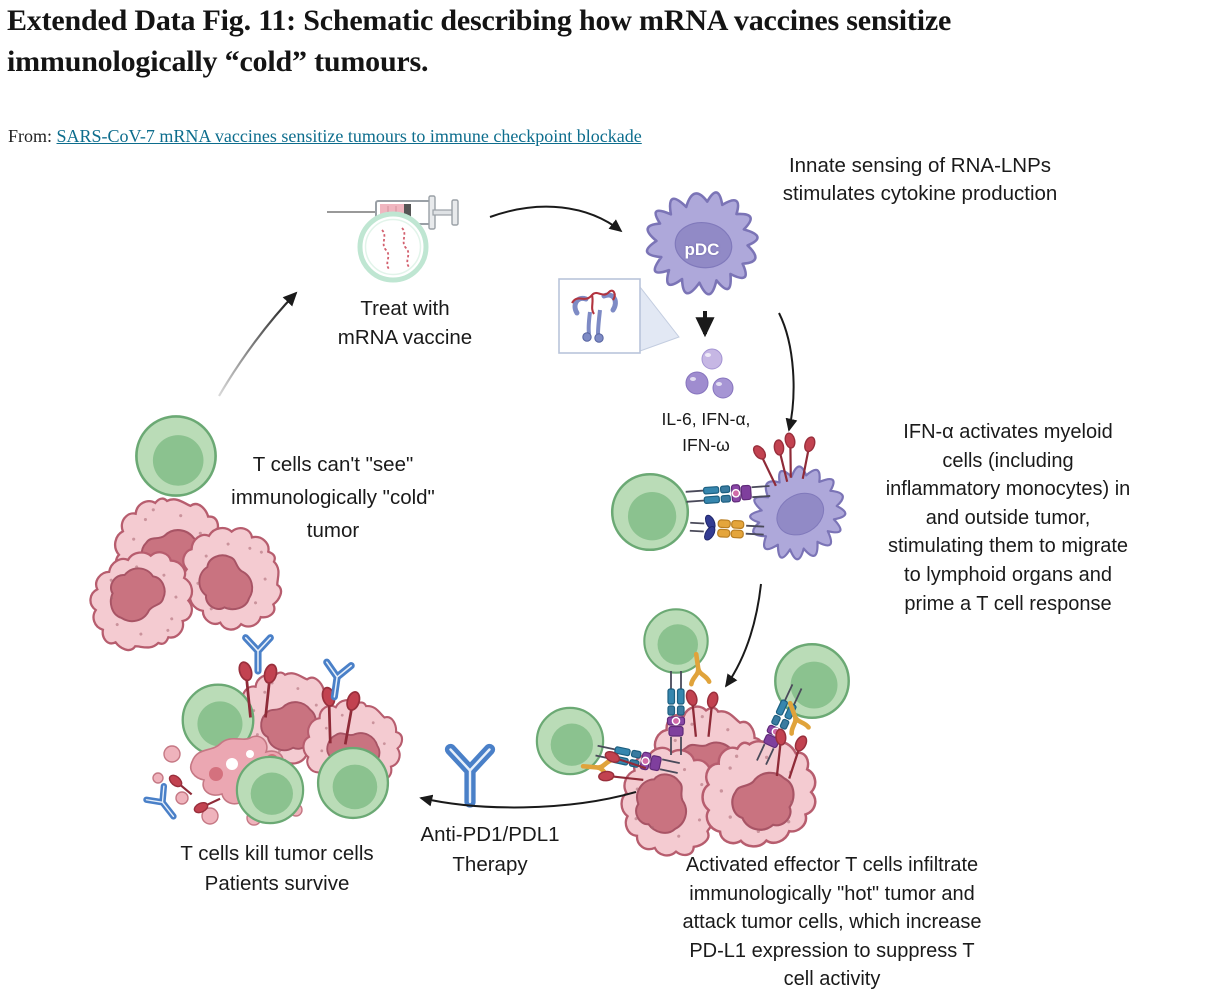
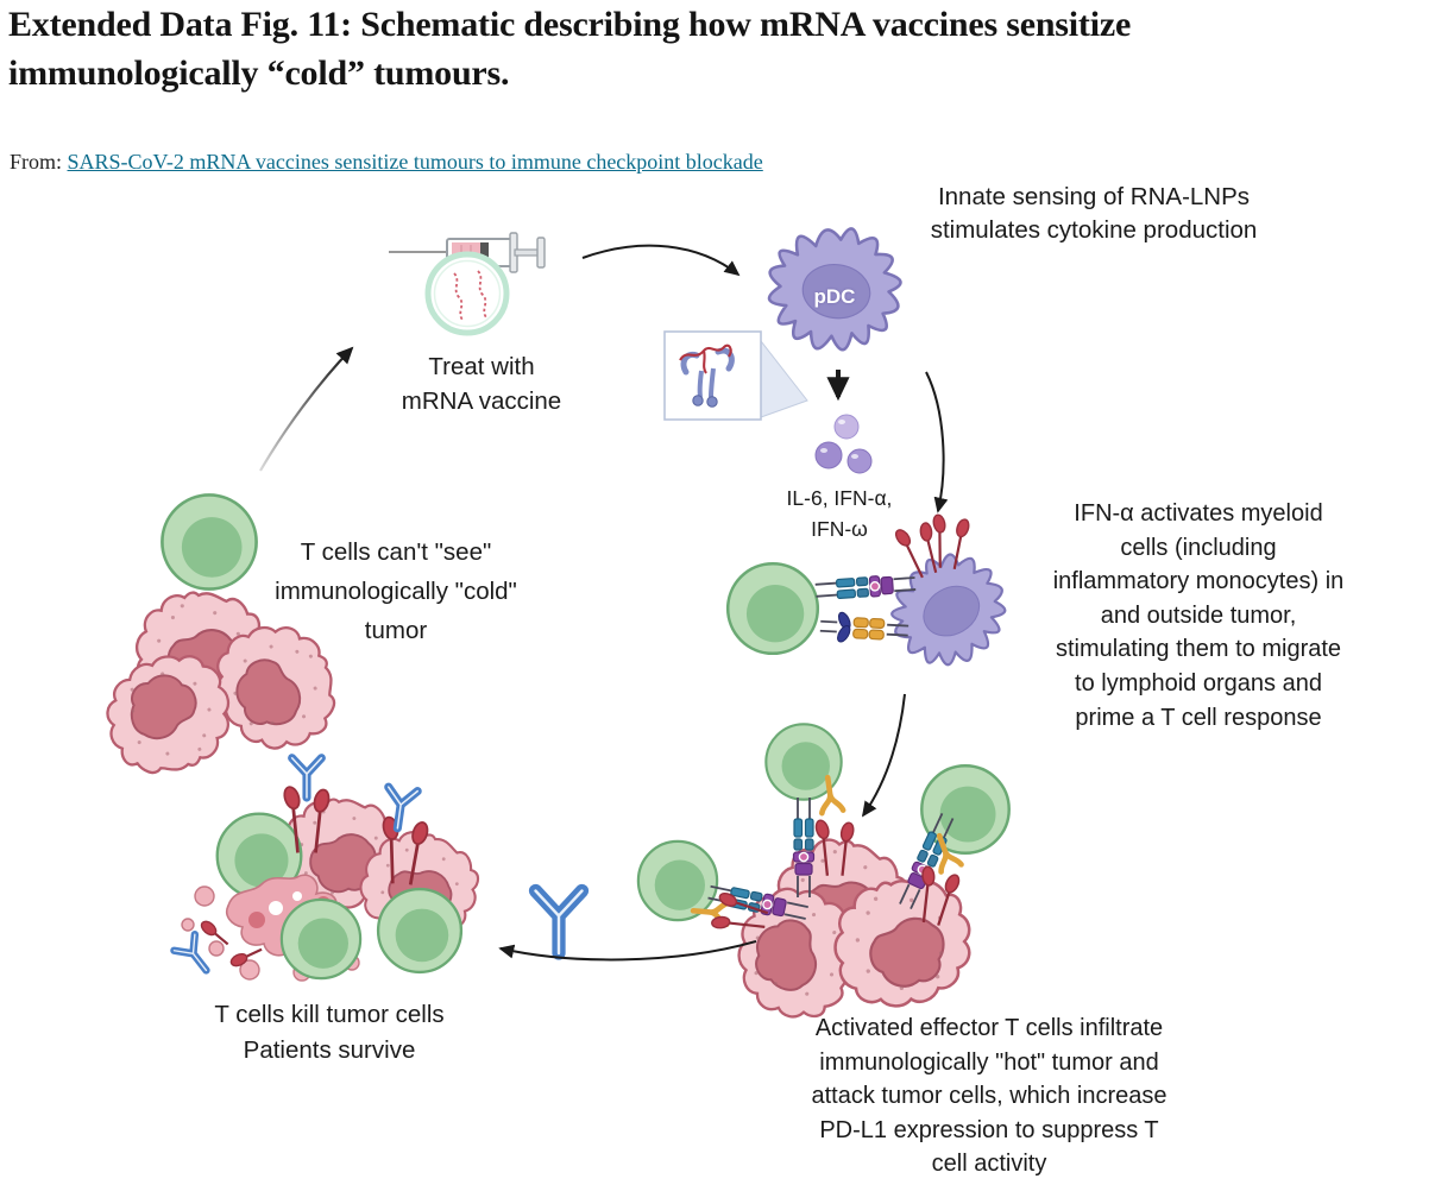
  Extended Data Fig. 11: Schematic describing how mRNA vaccines sensitize immunologically “cold” tumours.
- From: SARS-CoV-7 mRNA vaccines sensitize tumours to immune checkpoint blockade
+ From: SARS-CoV-2 mRNA vaccines sensitize tumours to immune checkpoint blockade
  Innate sensing of RNA-LNPs
  stimulates cytokine production
  Treat with
  mRNA vaccine
  pDC
  IL-6, IFN-α,
  IFN-ω
  IFN-α activates myeloid
  cells (including
  inflammatory monocytes) in
  and outside tumor,
  stimulating them to migrate
  to lymphoid organs and
  prime a T cell response
  T cells can't "see"
  immunologically "cold"
  tumor
  Activated effector T cells infiltrate
  immunologically "hot" tumor and
  attack tumor cells, which increase
  PD-L1 expression to suppress T
  cell activity
- Anti-PD1/PDL1
- Therapy
  T cells kill tumor cells
  Patients survive
